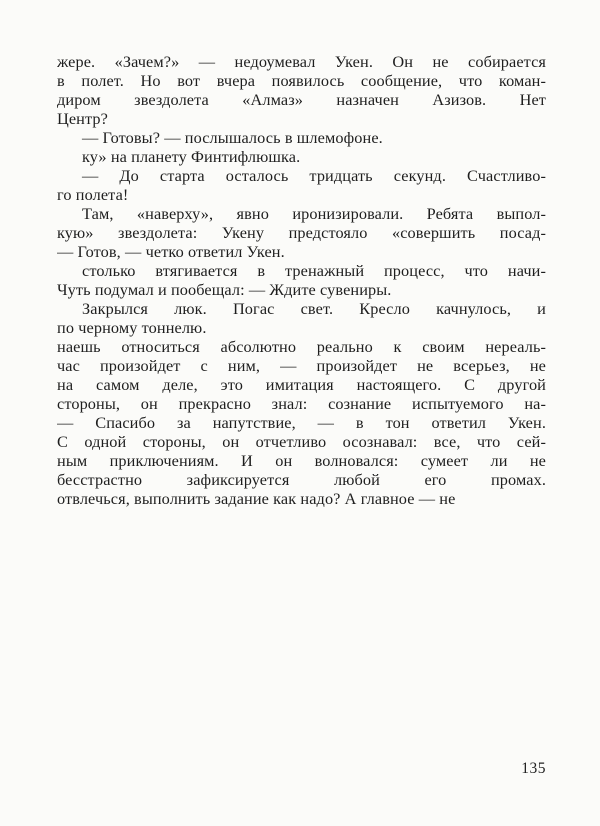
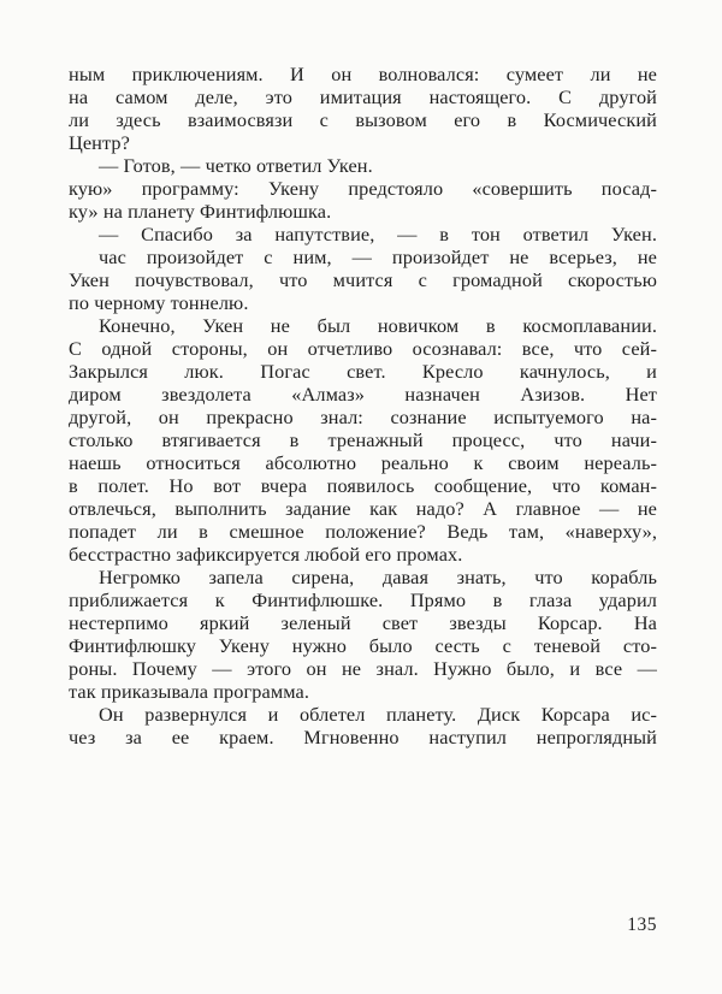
- жере. «Зачем?» — недоумевал Укен. Он не собирается
- в полет. Но вот вчера появилось сообщение, что коман-
+ ным приключениям. И он волновался: сумеет ли не
- диром звездолета «Алмаз» назначен Азизов. Нет
+ на самом деле, это имитация настоящего. С другой
+ ли здесь взаимосвязи с вызовом его в Космический
  Центр?
- — Готовы? — послышалось в шлемофоне.
- ку» на планету Финтифлюшка.
+ — Готов, — четко ответил Укен.
- — До старта осталось тридцать секунд. Счастливо-
- го полета!
- Там, «наверху», явно иронизировали. Ребята выпол-
- кую» звездолета: Укену предстояло «совершить посад-
+ кую» программу: Укену предстояло «совершить посад-
- — Готов, — четко ответил Укен.
+ ку» на планету Финтифлюшка.
- столько втягивается в тренажный процесс, что начи-
+ — Спасибо за напутствие, — в тон ответил Укен.
- Чуть подумал и пообещал: — Ждите сувениры.
- Закрылся люк. Погас свет. Кресло качнулось, и
+ час произойдет с ним, — произойдет не всерьез, не
+ Укен почувствовал, что мчится с громадной скоростью
  по черному тоннелю.
+ Конечно, Укен не был новичком в космоплавании.
- наешь относиться абсолютно реально к своим нереаль-
+ С одной стороны, он отчетливо осознавал: все, что сей-
- час произойдет с ним, — произойдет не всерьез, не
+ Закрылся люк. Погас свет. Кресло качнулось, и
- на самом деле, это имитация настоящего. С другой
+ диром звездолета «Алмаз» назначен Азизов. Нет
- стороны, он прекрасно знал: сознание испытуемого на-
+ другой, он прекрасно знал: сознание испытуемого на-
- — Спасибо за напутствие, — в тон ответил Укен.
+ столько втягивается в тренажный процесс, что начи-
- С одной стороны, он отчетливо осознавал: все, что сей-
+ наешь относиться абсолютно реально к своим нереаль-
- ным приключениям. И он волновался: сумеет ли не
+ в полет. Но вот вчера появилось сообщение, что коман-
- бесстрастно зафиксируется любой его промах.
+ отвлечься, выполнить задание как надо? А главное — не
+ попадет ли в смешное положение? Ведь там, «наверху»,
- отвлечься, выполнить задание как надо? А главное — не
+ бесстрастно зафиксируется любой его промах.
+ Негромко запела сирена, давая знать, что корабль
+ приближается к Финтифлюшке. Прямо в глаза ударил
+ нестерпимо яркий зеленый свет звезды Корсар. На
+ Финтифлюшку Укену нужно было сесть с теневой сто-
+ роны. Почему — этого он не знал. Нужно было, и все —
+ так приказывала программа.
+ Он развернулся и облетел планету. Диск Корсара ис-
+ чез за ее краем. Мгновенно наступил непроглядный
  135
